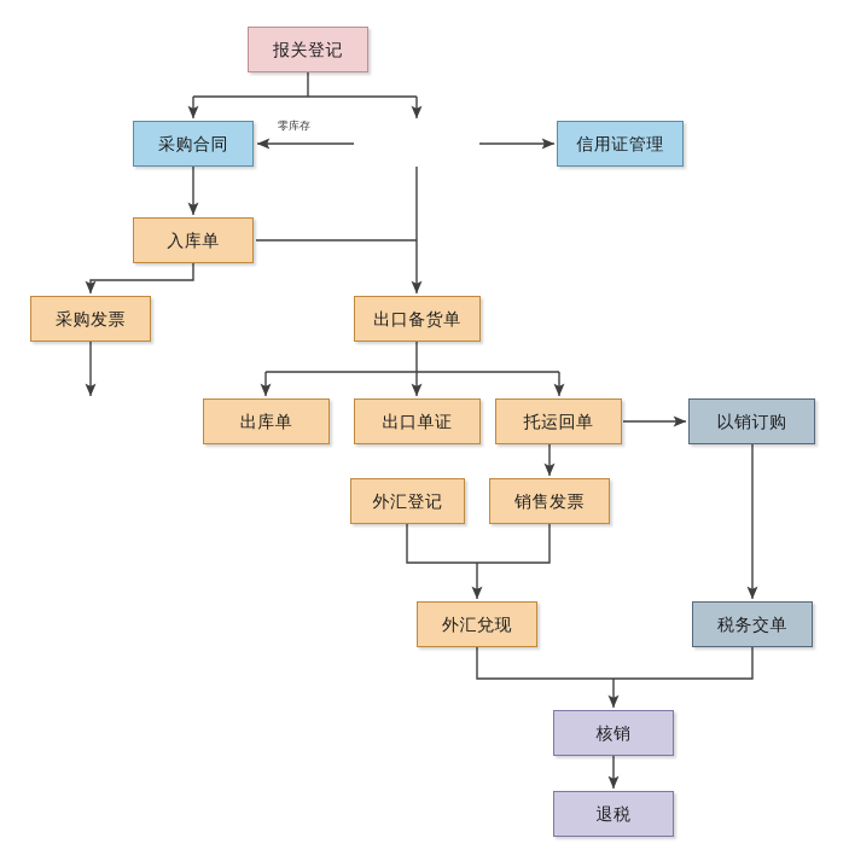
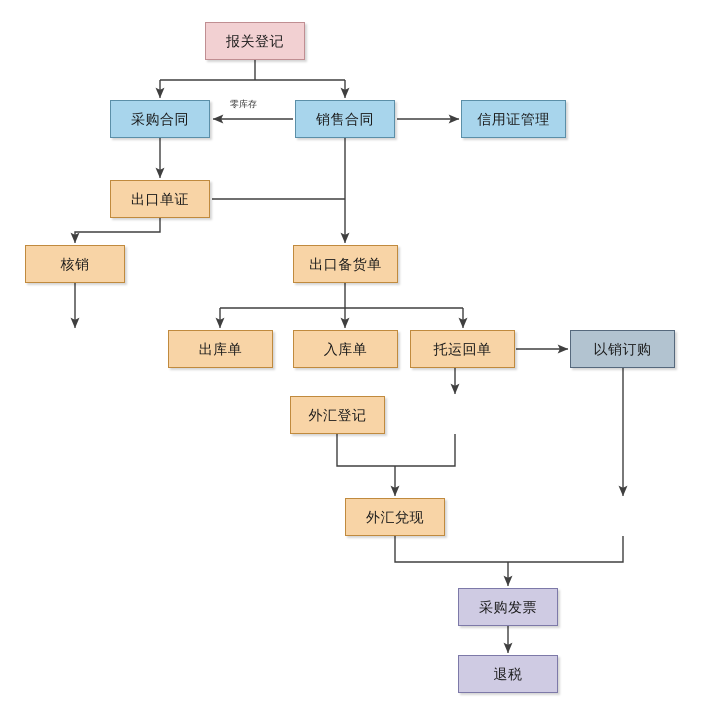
  报关登记
  采购合同
+ 销售合同
  信用证管理
- 入库单
+ 出口单证
- 采购发票
+ 核销
  出口备货单
  出库单
- 出口单证
+ 入库单
  托运回单
  以销订购
  外汇登记
- 销售发票
  外汇兌现
- 税务交单
- 核销
+ 采购发票
  退税
  零库存
